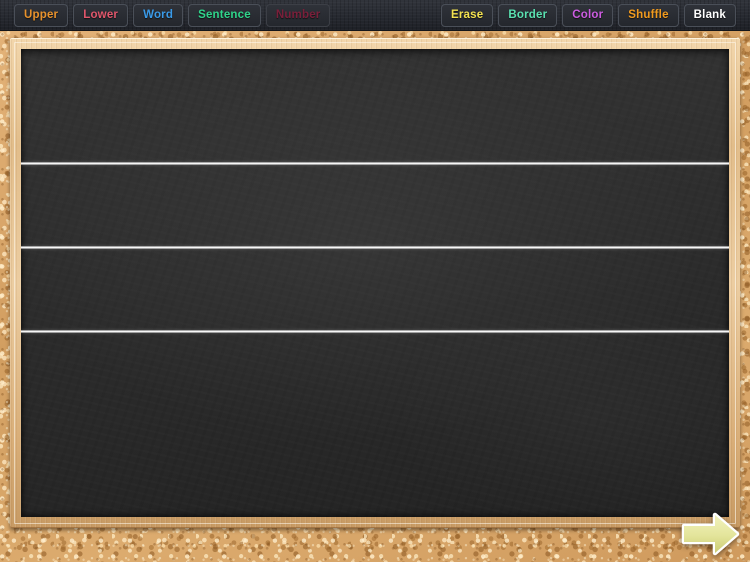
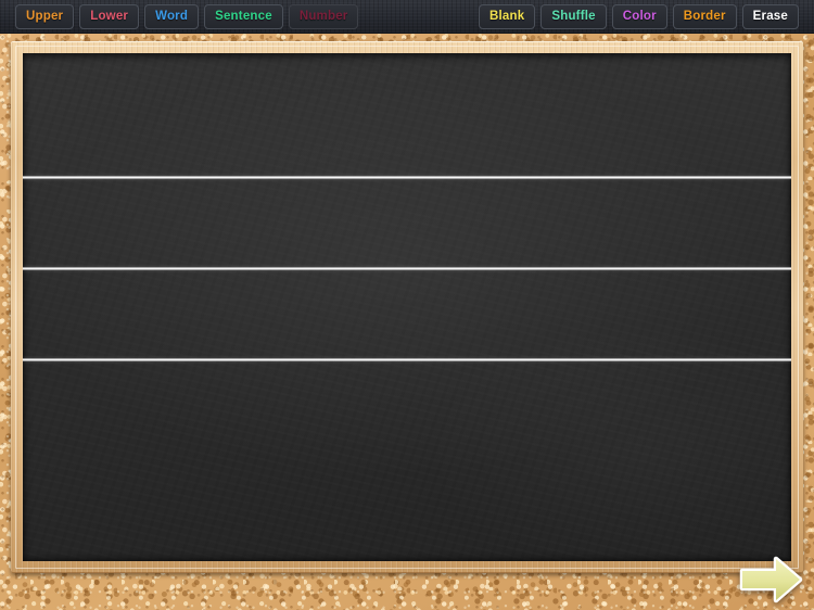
  Upper
  Lower
  Word
  Sentence
  Number
- Erase
+ Blank
- Border
+ Shuffle
  Color
- Shuffle
+ Border
- Blank
+ Erase
